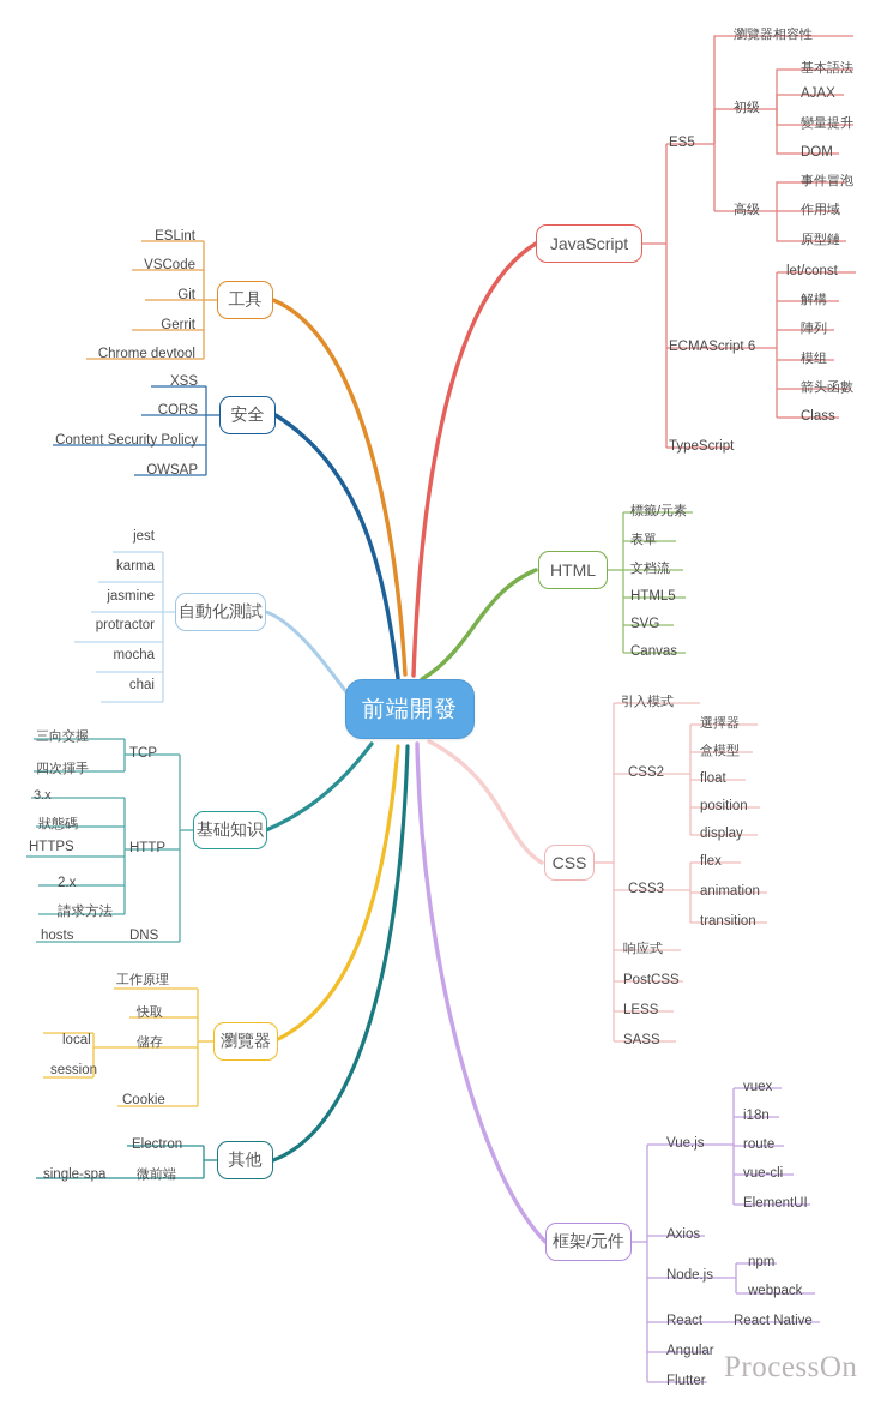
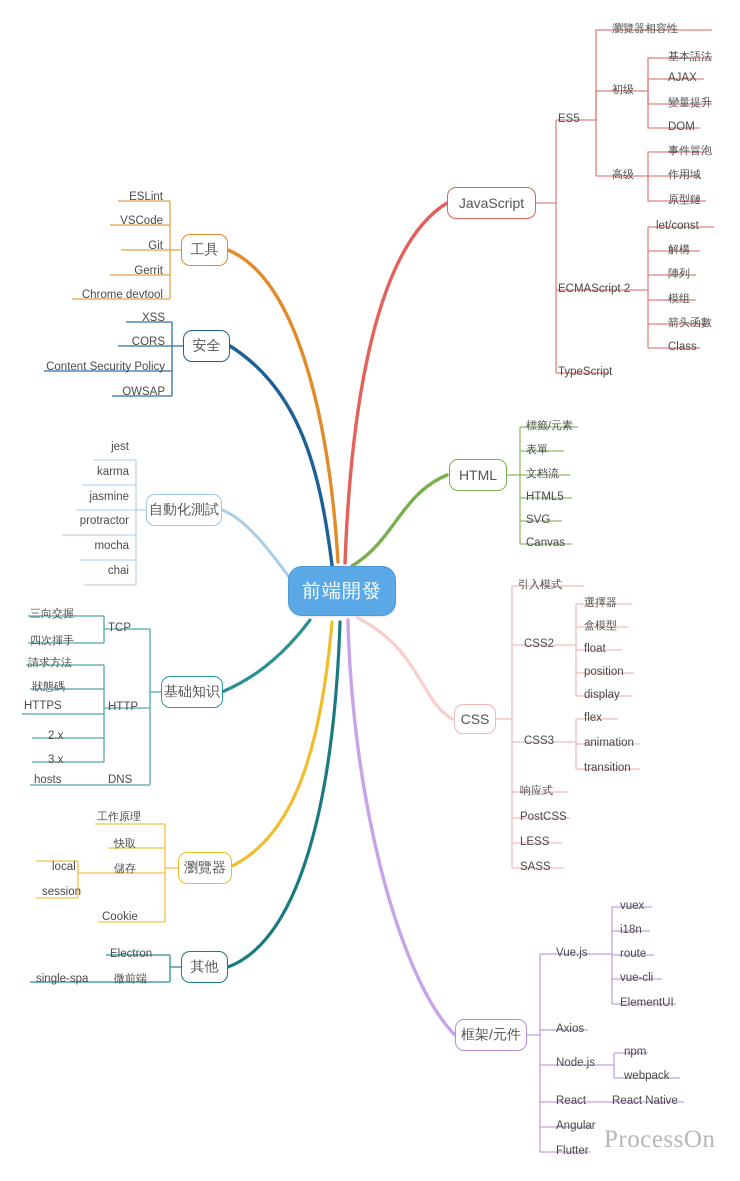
  前端開發
  JavaScript
  ES5
  瀏覽器相容性
  初级
  高级
  基本語法
  AJAX
  變量提升
  DOM
  事件冒泡
  作用域
  原型鏈
- ECMAScript 6
+ ECMAScript 2
  let/const
  解構
  陣列
  模组
  箭头函數
  Class
  TypeScript
  HTML
  標籤/元素
  表單
  文档流
  HTML5
  SVG
  Canvas
  CSS
  引入模式
  CSS2
  CSS3
  响应式
  PostCSS
  LESS
  SASS
  選擇器
  盒模型
  float
  position
  display
  flex
  animation
  transition
  框架/元件
  Vue.js
  Axios
  Node.js
  React
  Angular
  Flutter
  vuex
  i18n
  route
  vue-cli
  ElementUI
  npm
  webpack
  React Native
  工具
  ESLint
  VSCode
  Git
  Gerrit
  Chrome devtool
  安全
  XSS
  CORS
  Content Security Policy
  OWSAP
  自動化測試
  jest
  karma
  jasmine
  protractor
  mocha
  chai
  基础知识
  TCP
  HTTP
  DNS
  三向交握
  四次揮手
- 3.x
+ 請求方法
  狀態碼
  HTTPS
  2.x
- 請求方法
+ 3.x
  hosts
  瀏覽器
  工作原理
  快取
  儲存
  Cookie
  local
  session
  其他
  Electron
  微前端
  single-spa
  ProcessOn
